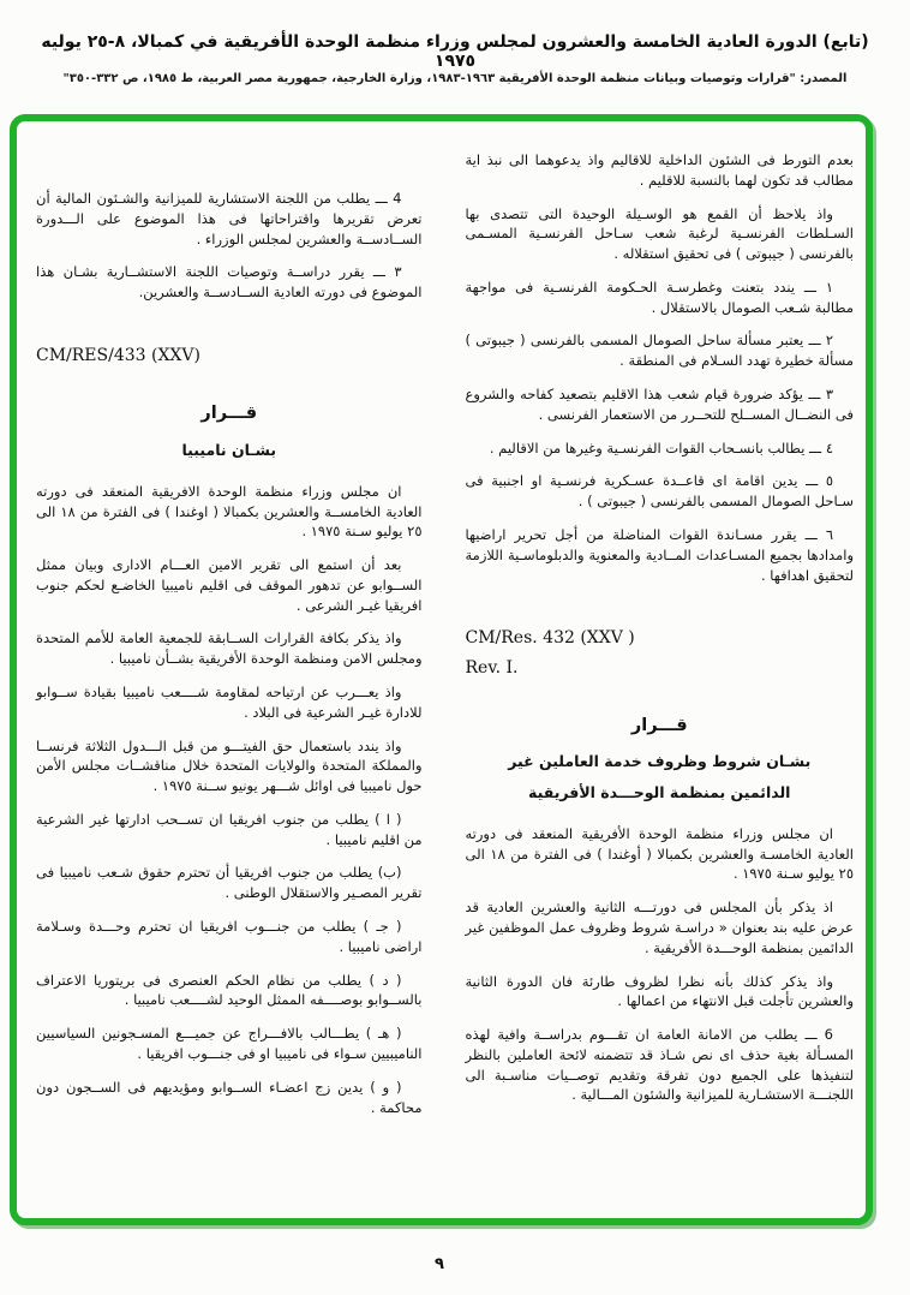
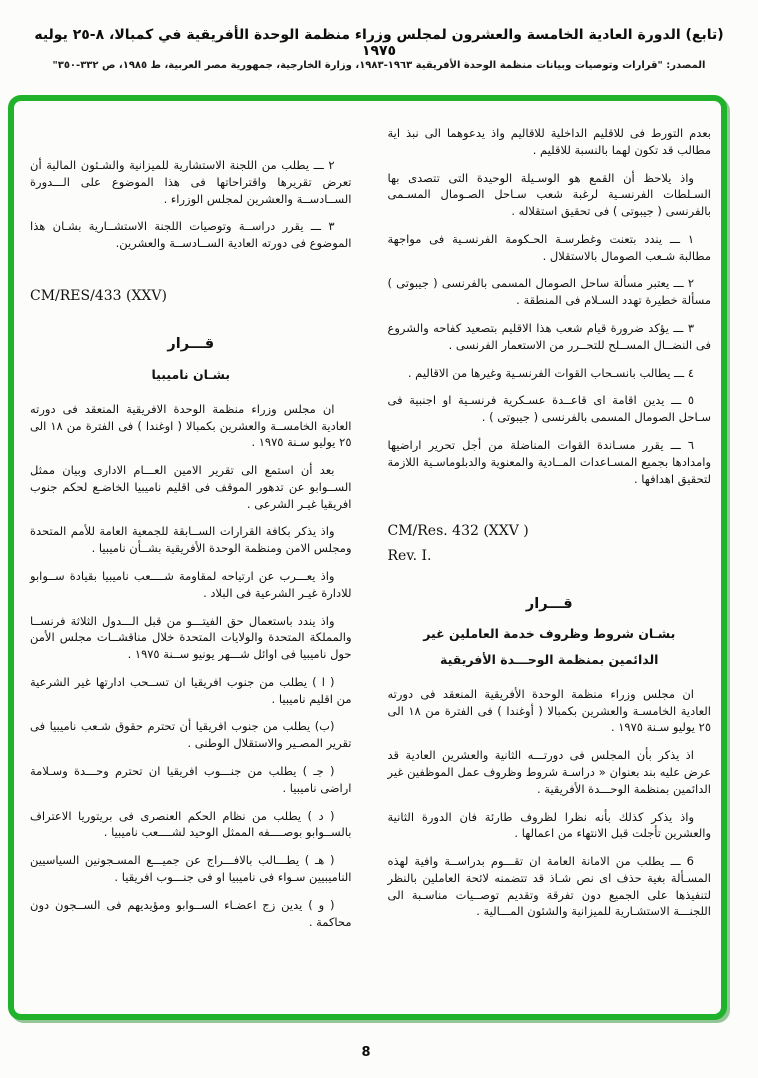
  (تابع) الدورة العادية الخامسة والعشرون لمجلس وزراء منظمة الوحدة الأفريقية في كمبالا، ٨-٢٥ يوليه ١٩٧٥
  المصدر: "قرارات وتوصيات وبيانات منظمة الوحدة الأفريقية ١٩٦٣-١٩٨٣، وزارة الخارجية، جمهورية مصر العربية، ط ١٩٨٥، ص ٣٣٢-٣٥٠"
- بعدم التورط فى الشئون الداخلية للاقاليم واذ يدعوهما الى نبذ اية مطالب قد تكون لهما بالنسبة للاقليم .
+ بعدم التورط فى للاقليم الداخلية للاقاليم واذ يدعوهما الى نبذ اية مطالب قد تكون لهما بالنسبة للاقليم .
- واذ يلاحظ أن القمع هو الوسـيلة الوحيدة التى تتصدى بها السـلطات الفرنسـية لرغبة شعب سـاحل الفرنسـية المسـمى بالفرنسى ( جيبوتى ) فى تحقيق استقلاله .
+ واذ يلاحظ أن القمع هو الوسـيلة الوحيدة التى تتصدى بها السـلطات الفرنسـية لرغبة شعب سـاحل الصـومال المسـمى بالفرنسى ( جيبوتى ) فى تحقيق استقلاله .
  ١ ـــ يندد بتعنت وغطرسـة الحـكومة الفرنسـية فى مواجهة مطالبة شـعب الصومال بالاستقلال .
  ٢ ـــ يعتبر مسألة ساحل الصومال المسمى بالفرنسى ( جيبوتى ) مسألة خطيرة تهدد السـلام فى المنطقة .
  ٣ ـــ يؤكد ضرورة قيام شعب هذا الاقليم بتصعيد كفاحه والشروع فى النضــال المســلح للتحــرر من الاستعمار الفرنسى .
  ٤ ـــ يطالب بانسـحاب القوات الفرنسـية وغيرها من الاقاليم .
  ٥ ـــ يدين اقامة اى قاعــدة عسـكرية فرنسـية او اجنبية فى سـاحل الصومال المسمى بالفرنسى ( جيبوتى ) .
  ٦ ـــ يقرر مسـاندة القوات المناضلة من أجل تحرير اراضيها وامدادها بجميع المسـاعدات المــادية والمعنوية والدبلوماسـية اللازمة لتحقيق اهدافها .
  CM/Res. 432 (XXV )
  Rev. I.
  قـــرار
  بشـان شروط وظروف خدمة العاملين غير
  الدائمين بمنظمة الوحـــدة الأفريقية
  ان مجلس وزراء منظمة الوحدة الأفريقية المنعقد فى دورته العادية الخامسـة والعشرين بكمبالا ( أوغندا ) فى الفترة من ١٨ الى ٢٥ يوليو سـنة ١٩٧٥ .
  اذ يذكر بأن المجلس فى دورتـــه الثانية والعشرين العادية قد عرض عليه بند بعنوان « دراسـة شروط وظروف عمل الموظفين غير الدائمين بمنظمة الوحـــدة الأفريقية .
  واذ يذكر كذلك بأنه نظرا لظروف طارئة فان الدورة الثانية والعشرين تأجلت قبل الانتهاء من اعمالها .
  6 ـــ يطلب من الامانة العامة ان تقـــوم بدراســة وافية لهذه المسـألة بغية حذف اى نص شـاذ قد تتضمنه لائحة العاملين بالنظر لتنفيذها على الجميع دون تفرقة وتقديم توصــيات مناسـبة الى اللجنـــة الاستشـارية للميزانية والشئون المـــالية .
- 4 ـــ يطلب من اللجنة الاستشارية للميزانية والشـئون المالية أن تعرض تقريرها واقتراحاتها فى هذا الموضوع على الـــدورة الســادســة والعشرين لمجلس الوزراء .
+ ٢ ـــ يطلب من اللجنة الاستشارية للميزانية والشـئون المالية أن تعرض تقريرها واقتراحاتها فى هذا الموضوع على الـــدورة الســادســة والعشرين لمجلس الوزراء .
  ٣ ـــ يقرر دراســة وتوصيات اللجنة الاستشــارية بشـان هذا الموضوع فى دورته العادية الســادســة والعشرين.
  CM/RES/433 (XXV)
  قـــرار
  بشـان ناميبيا
  ان مجلس وزراء منظمة الوحدة الافريقية المنعقد فى دورته العادية الخامســة والعشرين بكمبالا ( اوغندا ) فى الفترة من ١٨ الى ٢٥ يوليو سـنة ١٩٧٥ .
  بعد أن استمع الى تقرير الامين العـــام الادارى وبيان ممثل الســوابو عن تدهور الموقف فى اقليم ناميبيا الخاضـع لحكم جنوب افريقيا غيـر الشرعى .
  واذ يذكر بكافة القرارات الســابقة للجمعية العامة للأمم المتحدة ومجلس الامن ومنظمة الوحدة الأفريقية بشــأن ناميبيا .
  واذ يعـــرب عن ارتياحه لمقاومة شــــعب ناميبيا بقيادة ســوابو للادارة غيـر الشرعية فى البلاد .
  واذ يندد باستعمال حق الفيتـــو من قبل الـــدول الثلاثة فرنســا والمملكة المتحدة والولايات المتحدة خلال مناقشــات مجلس الأمن حول ناميبيا فى اوائل شـــهر يونيو ســنة ١٩٧٥ .
  ( ا ) يطلب من جنوب افريقيا ان تســحب ادارتها غير الشرعية من اقليم ناميبيا .
  (ب) يطلب من جنوب افريقيا أن تحترم حقوق شـعب ناميبيا فى تقرير المصـير والاستقلال الوطنى .
  ( جـ ) يطلب من جنـــوب افريقيا ان تحترم وحـــدة وسـلامة اراضى ناميبيا .
  ( د ) يطلب من نظام الحكم العنصرى فى بريتوريا الاعتراف بالســوابو بوصــــفه الممثل الوحيد لشــــعب ناميبيا .
  ( هـ ) يطـــالب بالافـــراج عن جميـــع المسـجونين السياسيين الناميبيين سـواء فى ناميبيا او فى جنـــوب افريقيا .
  ( و ) يدين زج اعضـاء الســوابو ومؤيديهم فى الســجون دون محاكمة .
- ٩
+ 8
